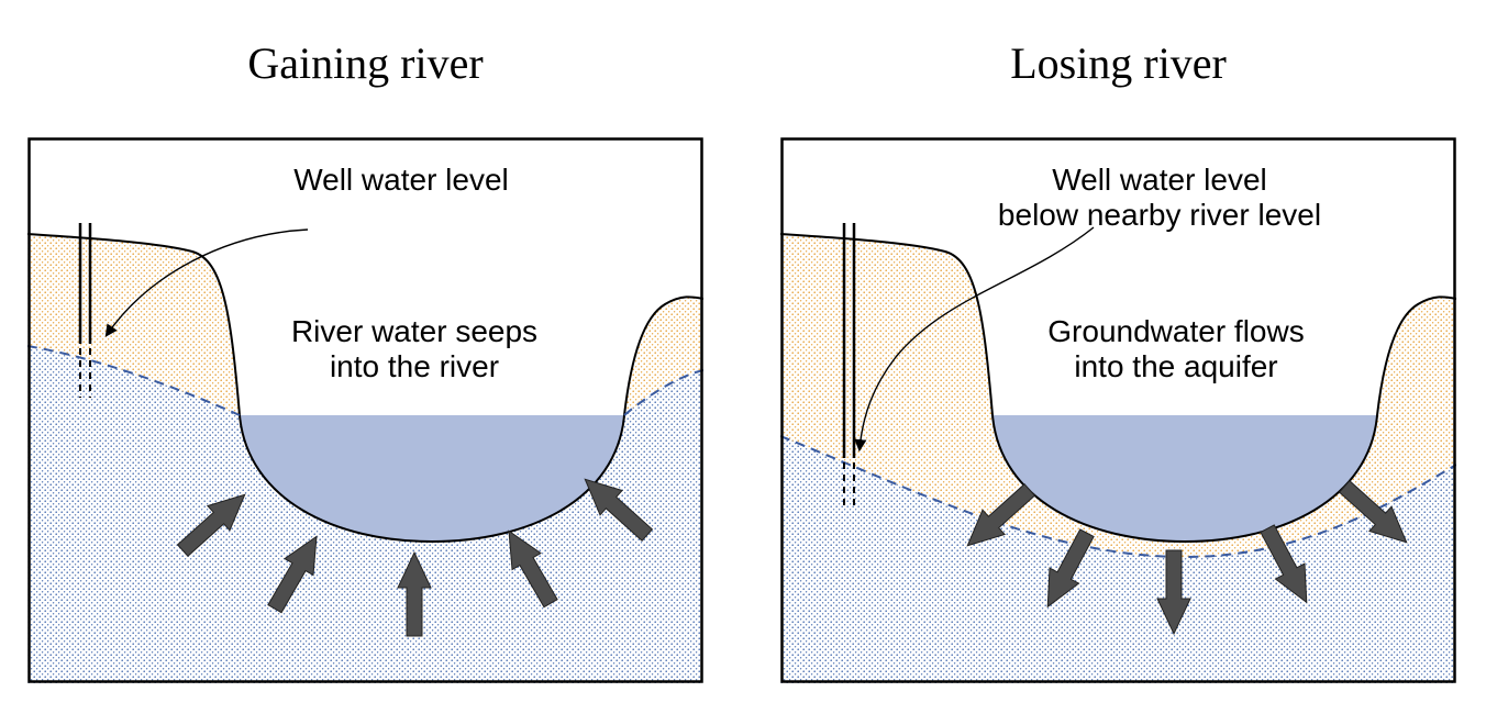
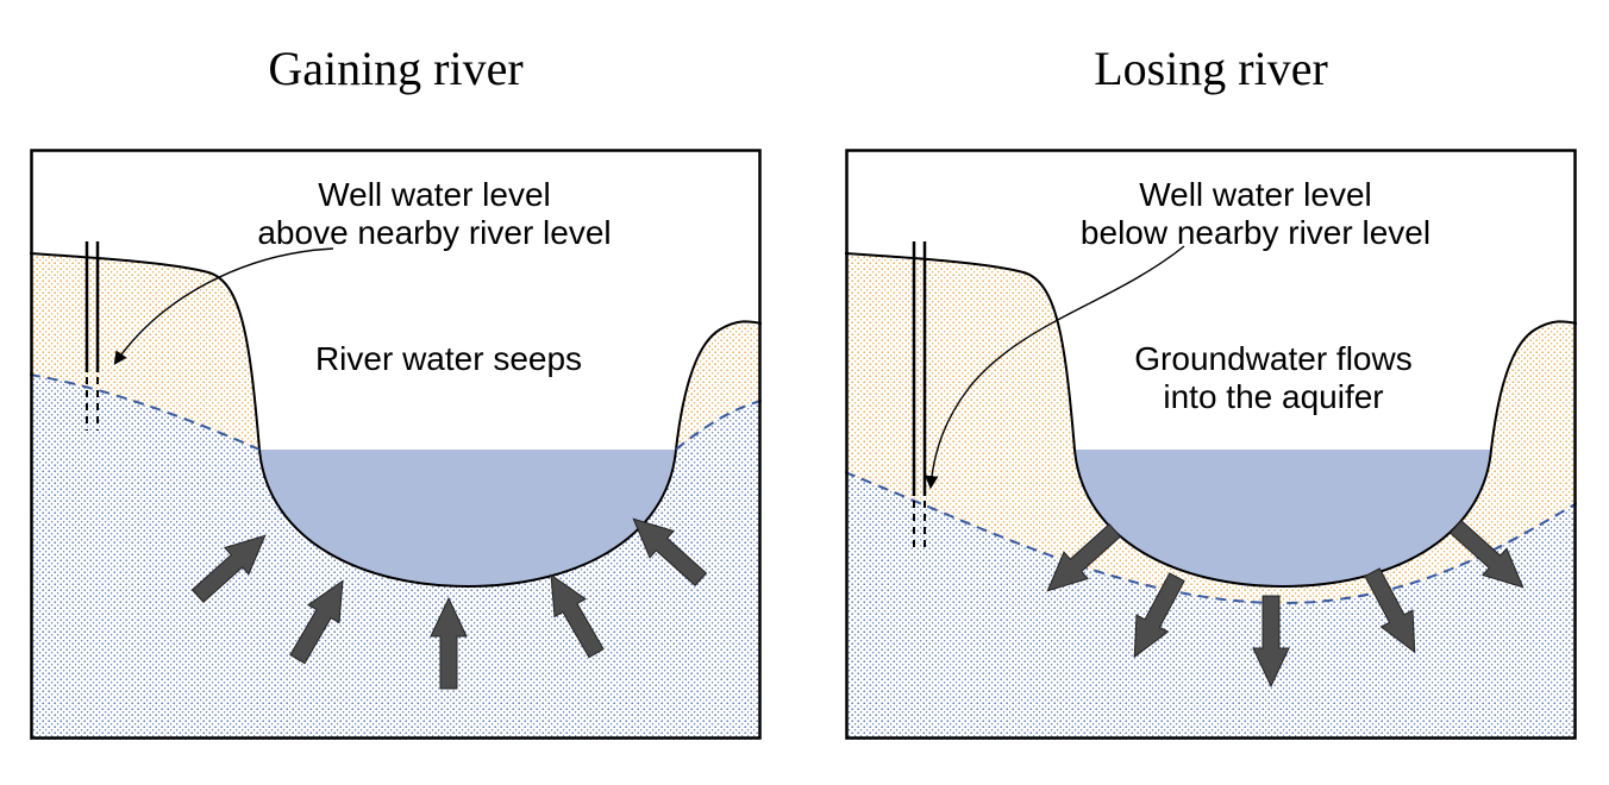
  Gaining river
  Losing river
  Well water level
+ above nearby river level
  River water seeps
- into the river
  Well water level
  below nearby river level
  Groundwater flows
  into the aquifer
